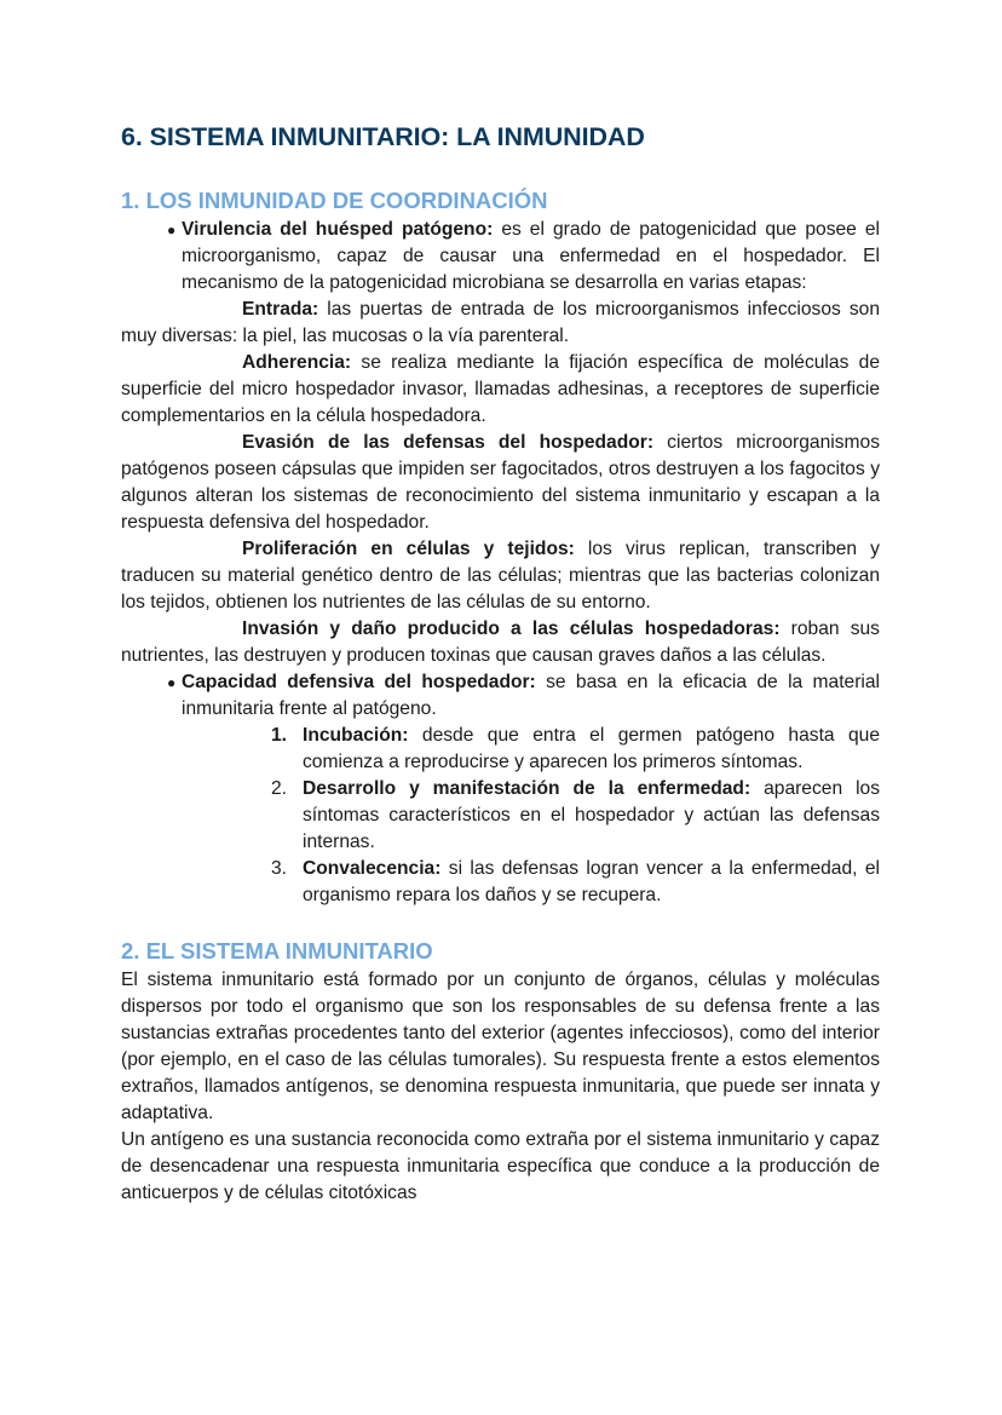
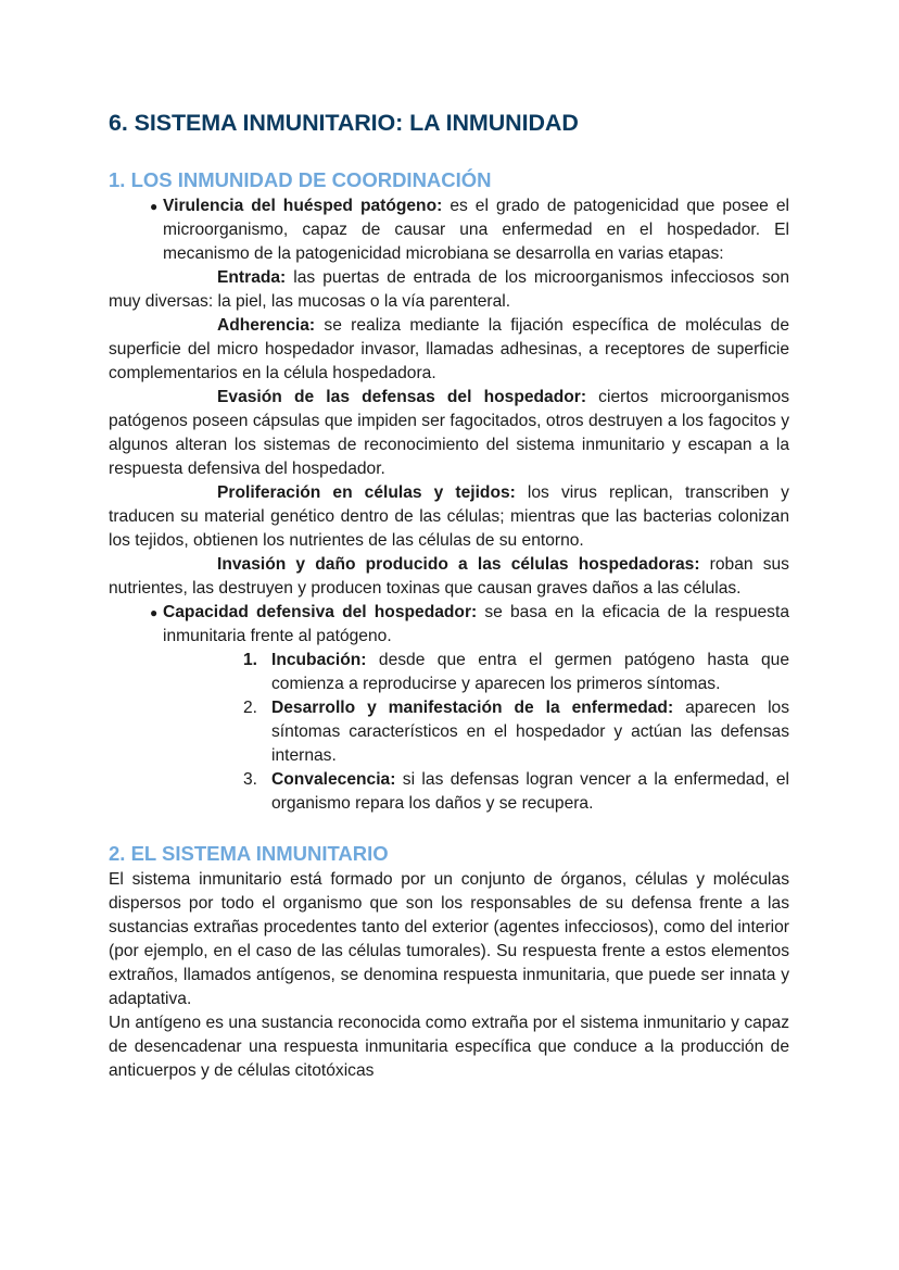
  6. SISTEMA INMUNITARIO: LA INMUNIDAD
  1. LOS INMUNIDAD DE COORDINACIÓN
  ●
  Virulencia del huésped patógeno: es el grado de patogenicidad que posee el microorganismo, capaz de causar una enfermedad en el hospedador. El mecanismo de la patogenicidad microbiana se desarrolla en varias etapas:
  Entrada: las puertas de entrada de los microorganismos infecciosos son muy diversas: la piel, las mucosas o la vía parenteral.
  Adherencia: se realiza mediante la fijación específica de moléculas de superficie del micro hospedador invasor, llamadas adhesinas, a receptores de superficie complementarios en la célula hospedadora.
  Evasión de las defensas del hospedador: ciertos microorganismos patógenos poseen cápsulas que impiden ser fagocitados, otros destruyen a los fagocitos y algunos alteran los sistemas de reconocimiento del sistema inmunitario y escapan a la respuesta defensiva del hospedador.
  Proliferación en células y tejidos: los virus replican, transcriben y traducen su material genético dentro de las células; mientras que las bacterias colonizan los tejidos, obtienen los nutrientes de las células de su entorno.
  Invasión y daño producido a las células hospedadoras: roban sus nutrientes, las destruyen y producen toxinas que causan graves daños a las células.
  ●
- Capacidad defensiva del hospedador: se basa en la eficacia de la material inmunitaria frente al patógeno.
+ Capacidad defensiva del hospedador: se basa en la eficacia de la respuesta inmunitaria frente al patógeno.
  1.
  Incubación: desde que entra el germen patógeno hasta que comienza a reproducirse y aparecen los primeros síntomas.
  2.
  Desarrollo y manifestación de la enfermedad: aparecen los síntomas característicos en el hospedador y actúan las defensas internas.
  3.
  Convalecencia: si las defensas logran vencer a la enfermedad, el organismo repara los daños y se recupera.
  2. EL SISTEMA INMUNITARIO
  El sistema inmunitario está formado por un conjunto de órganos, células y moléculas dispersos por todo el organismo que son los responsables de su defensa frente a las sustancias extrañas procedentes tanto del exterior (agentes infecciosos), como del interior (por ejemplo, en el caso de las células tumorales). Su respuesta frente a estos elementos extraños, llamados antígenos, se denomina respuesta inmunitaria, que puede ser innata y adaptativa.
  Un antígeno es una sustancia reconocida como extraña por el sistema inmunitario y capaz de desencadenar una respuesta inmunitaria específica que conduce a la producción de anticuerpos y de células citotóxicas
